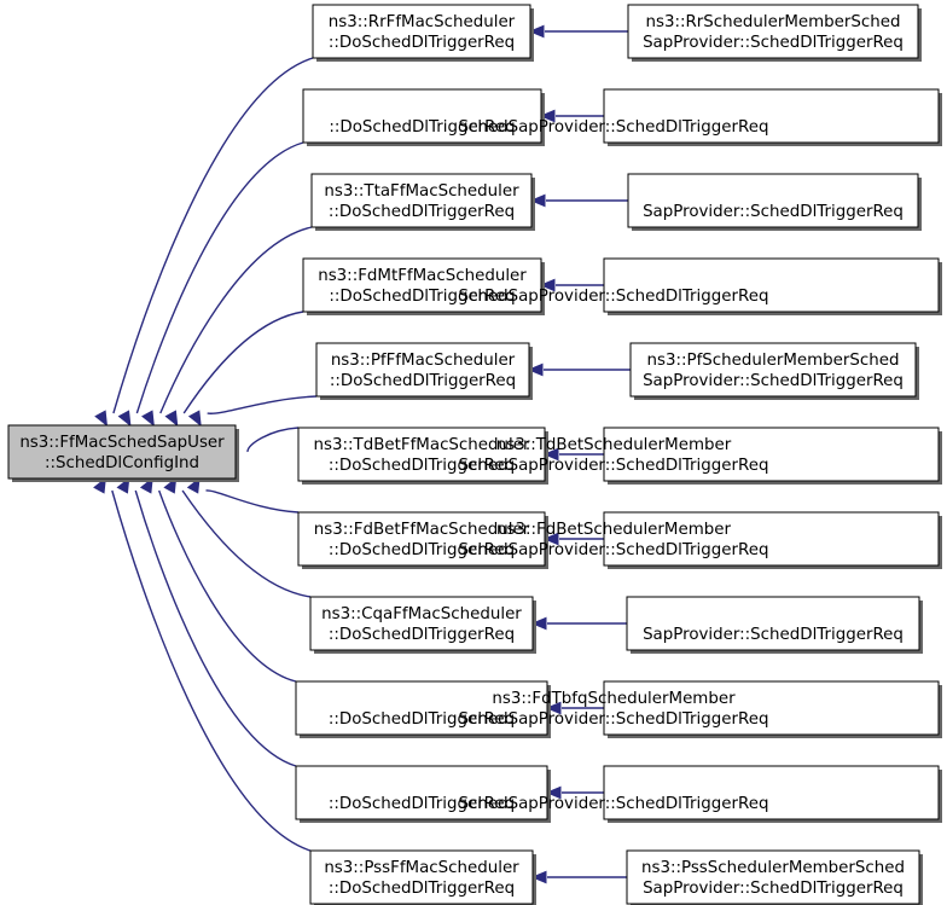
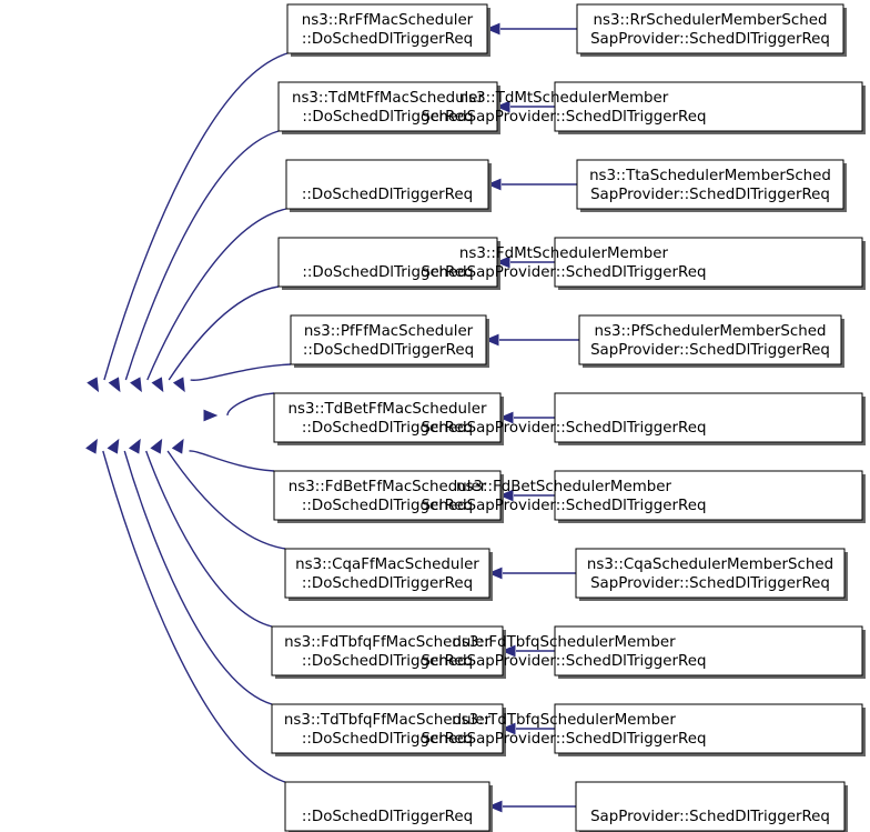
  ns3::RrFfMacScheduler
  ::DoSchedDlTriggerReq
+ ns3::TdMtFfMacScheduler
  ::DoSchedDlTriggerReq
- ns3::TtaFfMacScheduler
  ::DoSchedDlTriggerReq
- ns3::FdMtFfMacScheduler
  ::DoSchedDlTriggerReq
  ns3::PfFfMacScheduler
  ::DoSchedDlTriggerReq
  ns3::TdBetFfMacScheduler
  ::DoSchedDlTriggerReq
  ns3::FdBetFfMacScheduler
  ::DoSchedDlTriggerReq
  ns3::CqaFfMacScheduler
  ::DoSchedDlTriggerReq
+ ns3::FdTbfqFfMacScheduler
  ::DoSchedDlTriggerReq
+ ns3::TdTbfqFfMacScheduler
  ::DoSchedDlTriggerReq
- ns3::PssFfMacScheduler
  ::DoSchedDlTriggerReq
  ns3::RrSchedulerMemberSched
  SapProvider::SchedDlTriggerReq
+ ns3::TdMtSchedulerMember
  SchedSapProvider::SchedDlTriggerReq
+ ns3::TtaSchedulerMemberSched
  SapProvider::SchedDlTriggerReq
+ ns3::FdMtSchedulerMember
  SchedSapProvider::SchedDlTriggerReq
  ns3::PfSchedulerMemberSched
  SapProvider::SchedDlTriggerReq
- ns3::TdBetSchedulerMember
  SchedSapProvider::SchedDlTriggerReq
  ns3::FdBetSchedulerMember
  SchedSapProvider::SchedDlTriggerReq
+ ns3::CqaSchedulerMemberSched
  SapProvider::SchedDlTriggerReq
  ns3::FdTbfqSchedulerMember
  SchedSapProvider::SchedDlTriggerReq
+ ns3::TdTbfqSchedulerMember
  SchedSapProvider::SchedDlTriggerReq
- ns3::PssSchedulerMemberSched
  SapProvider::SchedDlTriggerReq
- ns3::FfMacSchedSapUser
- ::SchedDlConfigInd
